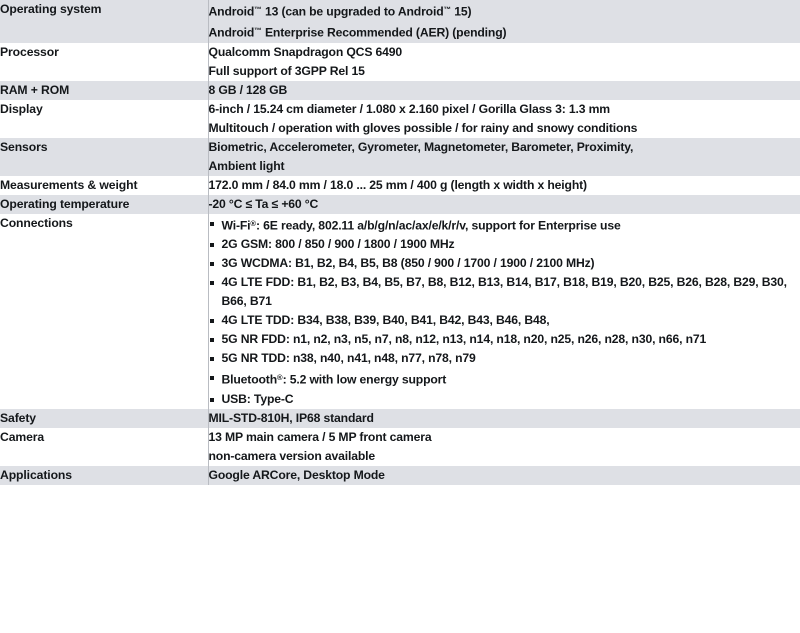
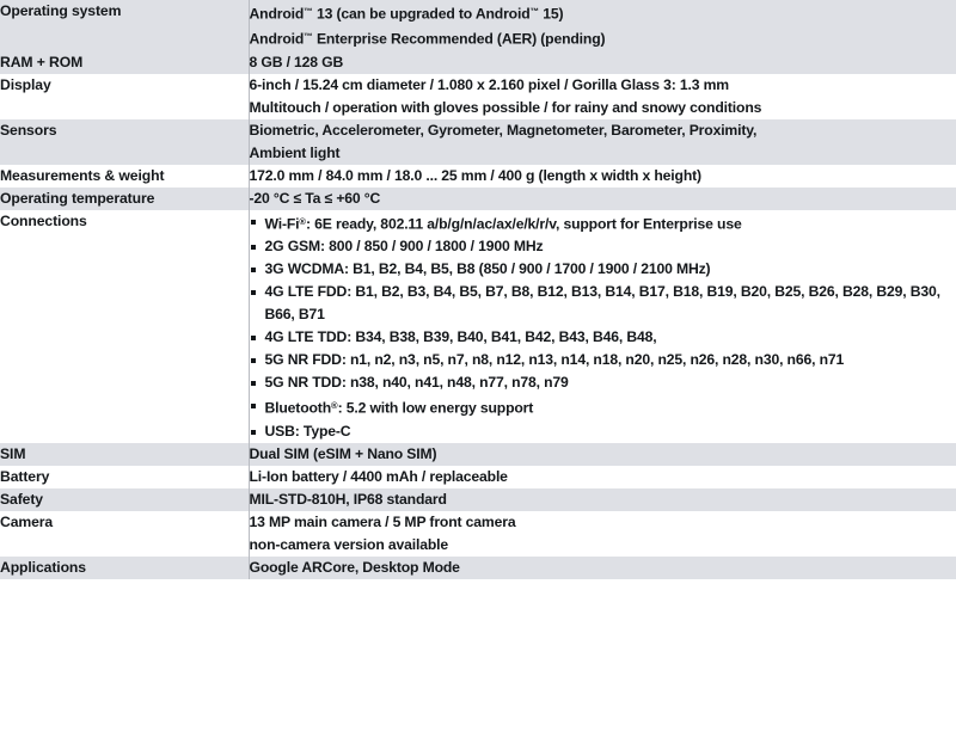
  Operating system	Android™ 13 (can be upgraded to Android™ 15)Android™ Enterprise Recommended (AER) (pending)
- Processor	Qualcomm Snapdragon QCS 6490Full support of 3GPP Rel 15
  RAM + ROM	8 GB / 128 GB
  Display	6-inch / 15.24 cm diameter / 1.080 x 2.160 pixel / Gorilla Glass 3: 1.3 mmMultitouch / operation with gloves possible / for rainy and snowy conditions
  Sensors	Biometric, Accelerometer, Gyrometer, Magnetometer, Barometer, Proximity,Ambient light
  Measurements & weight	172.0 mm / 84.0 mm / 18.0 ... 25 mm / 400 g (length x width x height)
  Operating temperature	-20 °C ≤ Ta ≤ +60 °C
  Connections	Wi-Fi®: 6E ready, 802.11 a/b/g/n/ac/ax/e/k/r/v, support for Enterprise use2G GSM: 800 / 850 / 900 / 1800 / 1900 MHz3G WCDMA: B1, B2, B4, B5, B8 (850 / 900 / 1700 / 1900 / 2100 MHz)4G LTE FDD: B1, B2, B3, B4, B5, B7, B8, B12, B13, B14, B17, B18, B19, B20, B25, B26, B28, B29, B30, B66, B714G LTE TDD: B34, B38, B39, B40, B41, B42, B43, B46, B48,5G NR FDD: n1, n2, n3, n5, n7, n8, n12, n13, n14, n18, n20, n25, n26, n28, n30, n66, n715G NR TDD: n38, n40, n41, n48, n77, n78, n79Bluetooth®: 5.2 with low energy supportUSB: Type-C
+ SIM	Dual SIM (eSIM + Nano SIM)
+ Battery	Li-Ion battery / 4400 mAh / replaceable
  Safety	MIL-STD-810H, IP68 standard
  Camera	13 MP main camera / 5 MP front cameranon-camera version available
  Applications	Google ARCore, Desktop Mode
